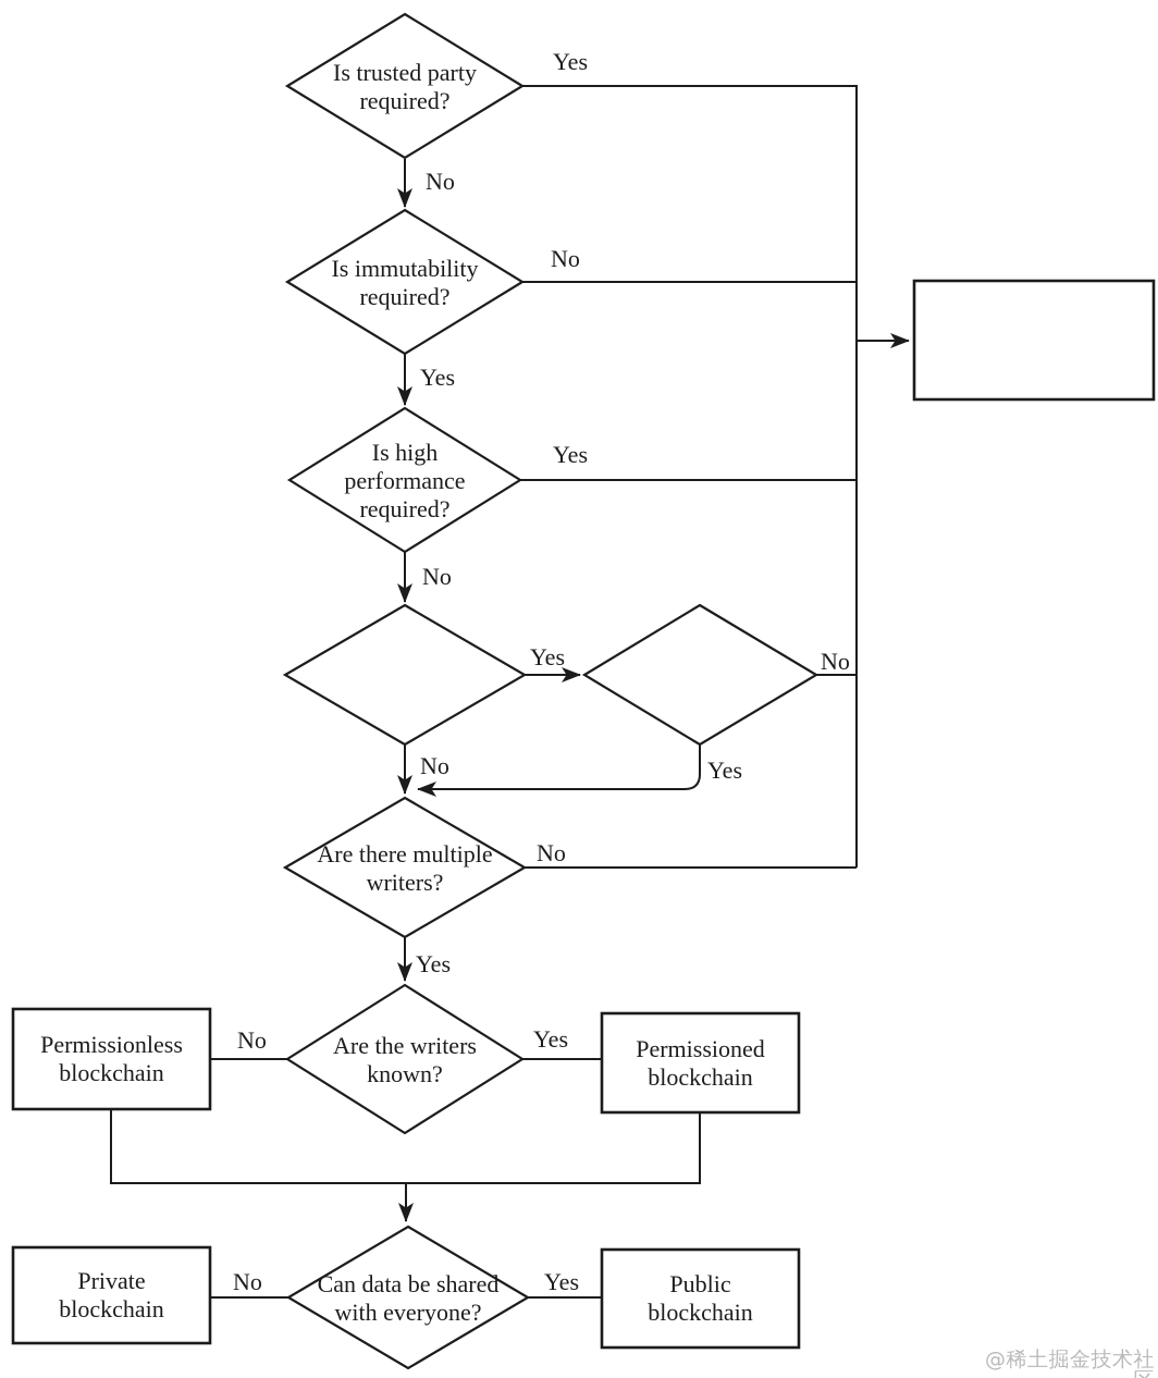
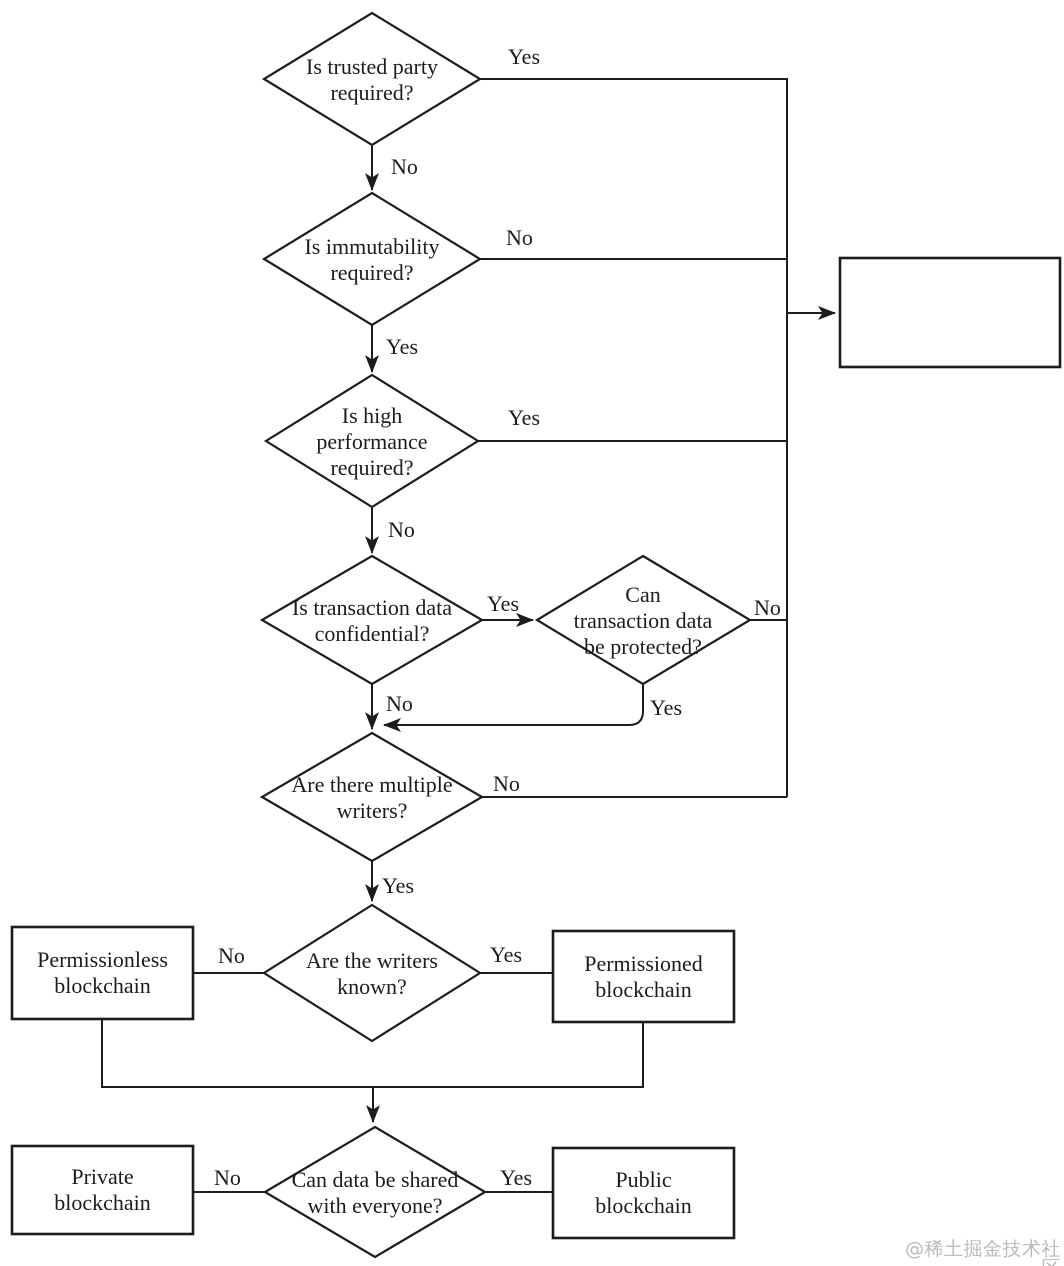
  Is trusted party
  required?
  Is immutability
  required?
  Is high
  performance
  required?
+ Is transaction data
+ confidential?
+ Can
+ transaction data
+ be protected?
  Are there multiple
  writers?
  Are the writers
  known?
  Can data be shared
  with everyone?
  Permissionless
  blockchain
  Permissioned
  blockchain
  Private
  blockchain
  Public
  blockchain
  Yes
  No
  No
  Yes
  Yes
  No
  Yes
  No
  No
  Yes
  No
  Yes
  No
  Yes
  No
  Yes
  @稀土掘金技术社
